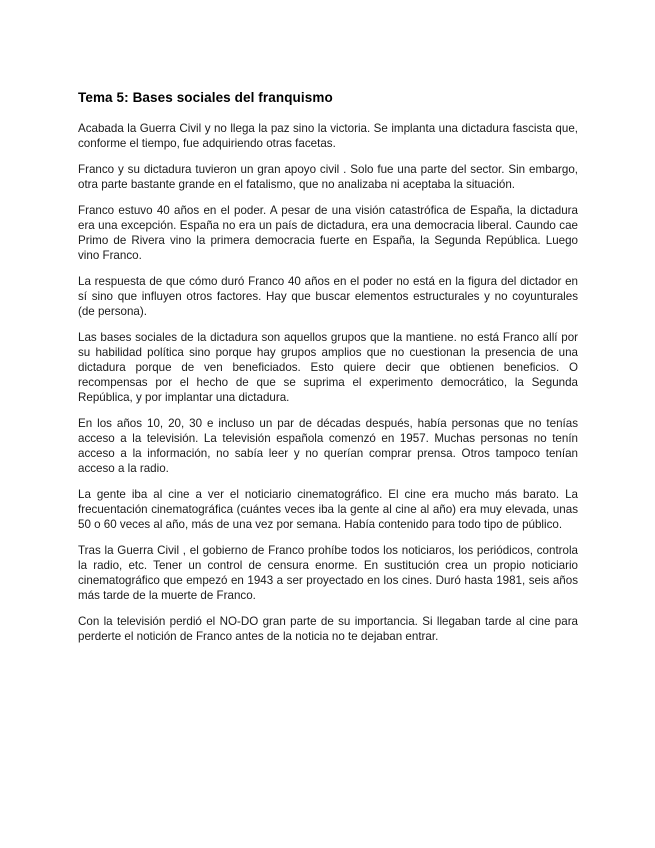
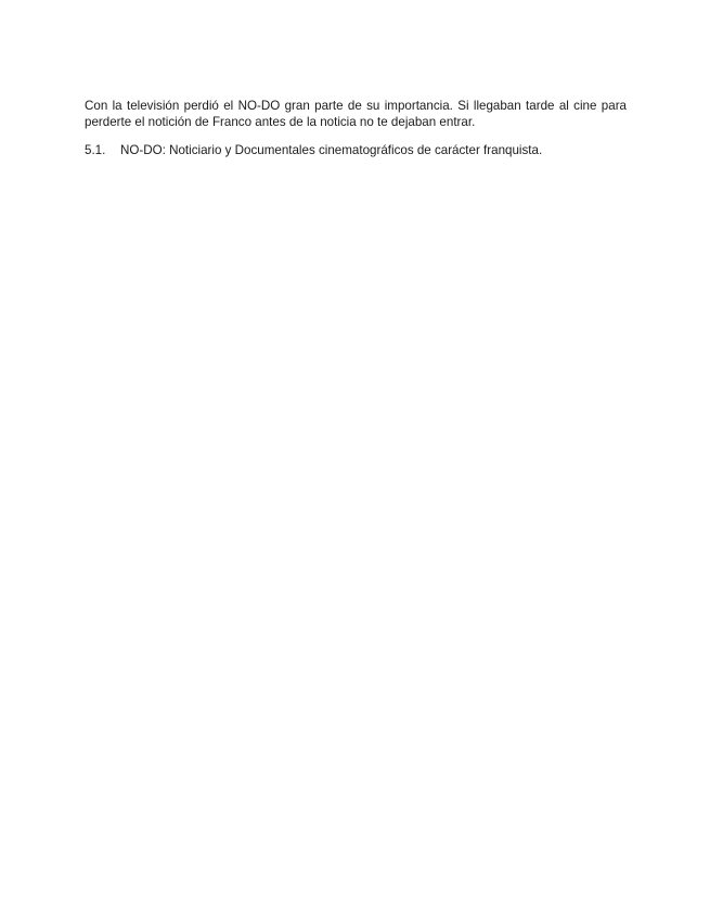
- Tema 5: Bases sociales del franquismo
- Acabada la Guerra Civil y no llega la paz sino la victoria. Se implanta una dictadura fascista que, conforme el tiempo, fue adquiriendo otras facetas.
- Franco y su dictadura tuvieron un gran apoyo civil . Solo fue una parte del sector. Sin embargo, otra parte bastante grande en el fatalismo, que no analizaba ni aceptaba la situación.
- Franco estuvo 40 años en el poder. A pesar de una visión catastrófica de España, la dictadura era una excepción. España no era un país de dictadura, era una democracia liberal. Caundo cae Primo de Rivera vino la primera democracia fuerte en España, la Segunda República. Luego vino Franco.
- La respuesta de que cómo duró Franco 40 años en el poder no está en la figura del dictador en sí sino que influyen otros factores. Hay que buscar elementos estructurales y no coyunturales (de persona).
- Las bases sociales de la dictadura son aquellos grupos que la mantiene. no está Franco allí por su habilidad política sino porque hay grupos amplios que no cuestionan la presencia de una dictadura porque de ven beneficiados. Esto quiere decir que obtienen beneficios. O recompensas por el hecho de que se suprima el experimento democrático, la Segunda República, y por implantar una dictadura.
- En los años 10, 20, 30 e incluso un par de décadas después, había personas que no tenías acceso a la televisión. La televisión española comenzó en 1957. Muchas personas no tenín acceso a la información, no sabía leer y no querían comprar prensa. Otros tampoco tenían acceso a la radio.
- La gente iba al cine a ver el noticiario cinematográfico. El cine era mucho más barato. La frecuentación cinematográfica (cuántes veces iba la gente al cine al año) era muy elevada, unas 50 o 60 veces al año, más de una vez por semana. Había contenido para todo tipo de público.
- Tras la Guerra Civil , el gobierno de Franco prohíbe todos los noticiaros, los periódicos, controla la radio, etc. Tener un control de censura enorme. En sustitución crea un propio noticiario cinematográfico que empezó en 1943 a ser proyectado en los cines. Duró hasta 1981, seis años más tarde de la muerte de Franco.
  Con la televisión perdió el NO-DO gran parte de su importancia. Si llegaban tarde al cine para perderte el notición de Franco antes de la noticia no te dejaban entrar.
+ 5.1. NO-DO: Noticiario y Documentales cinematográficos de carácter franquista.
